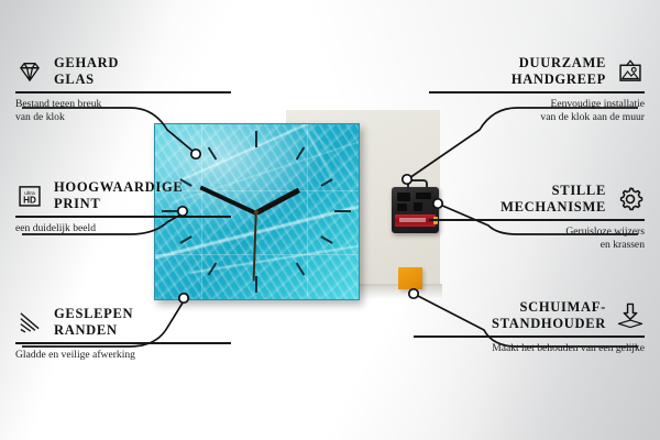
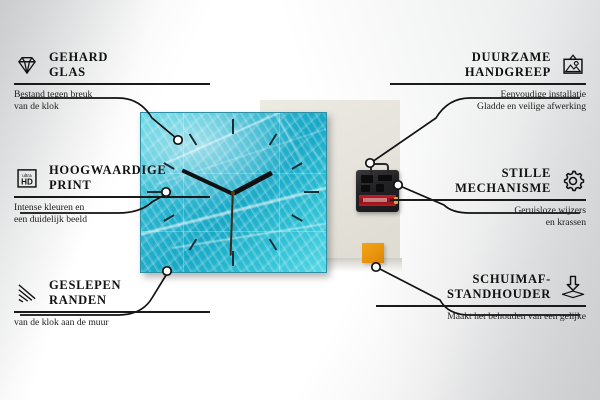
  GEHARD
  GLAS
  Bestand tegen breuk
  van de klok
  HD
  HOOGWAARDIGE
  PRINT
+ Intense kleuren en
  een duidelijk beeld
  GESLEPEN
  RANDEN
- Gladde en veilige afwerking
+ van de klok aan de muur
  DUURZAME
  HANDGREEP
  Eenvoudige installatie
- van de klok aan de muur
+ Gladde en veilige afwerking
  STILLE
  MECHANISME
  Geruisloze wijzers
  en krassen
  SCHUIMAF-
  STANDHOUDER
  Maakt het behouden van een gelijke
